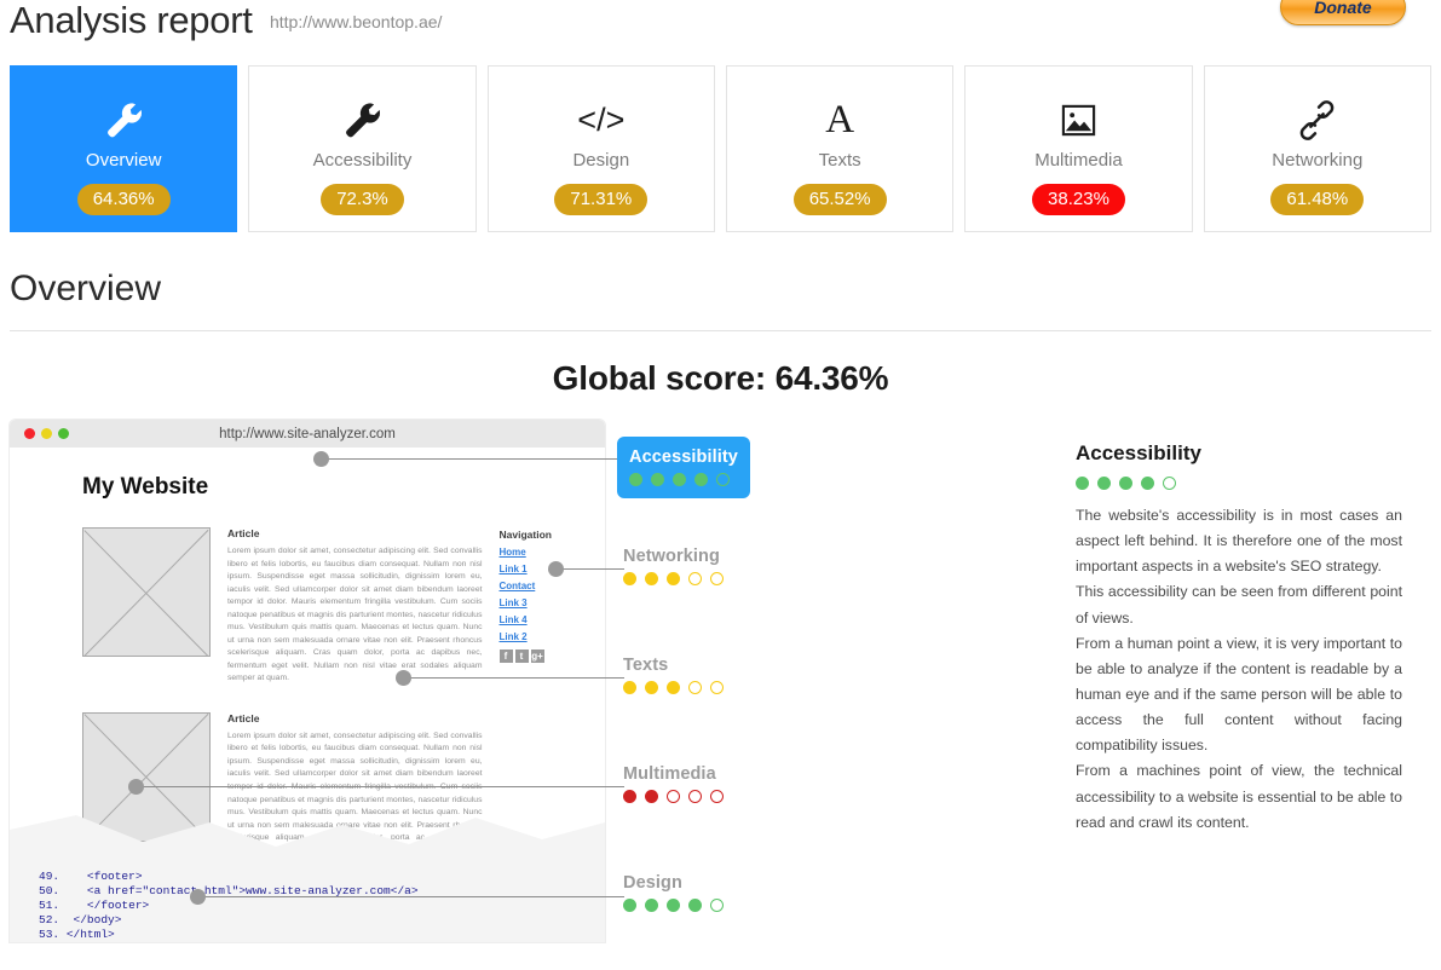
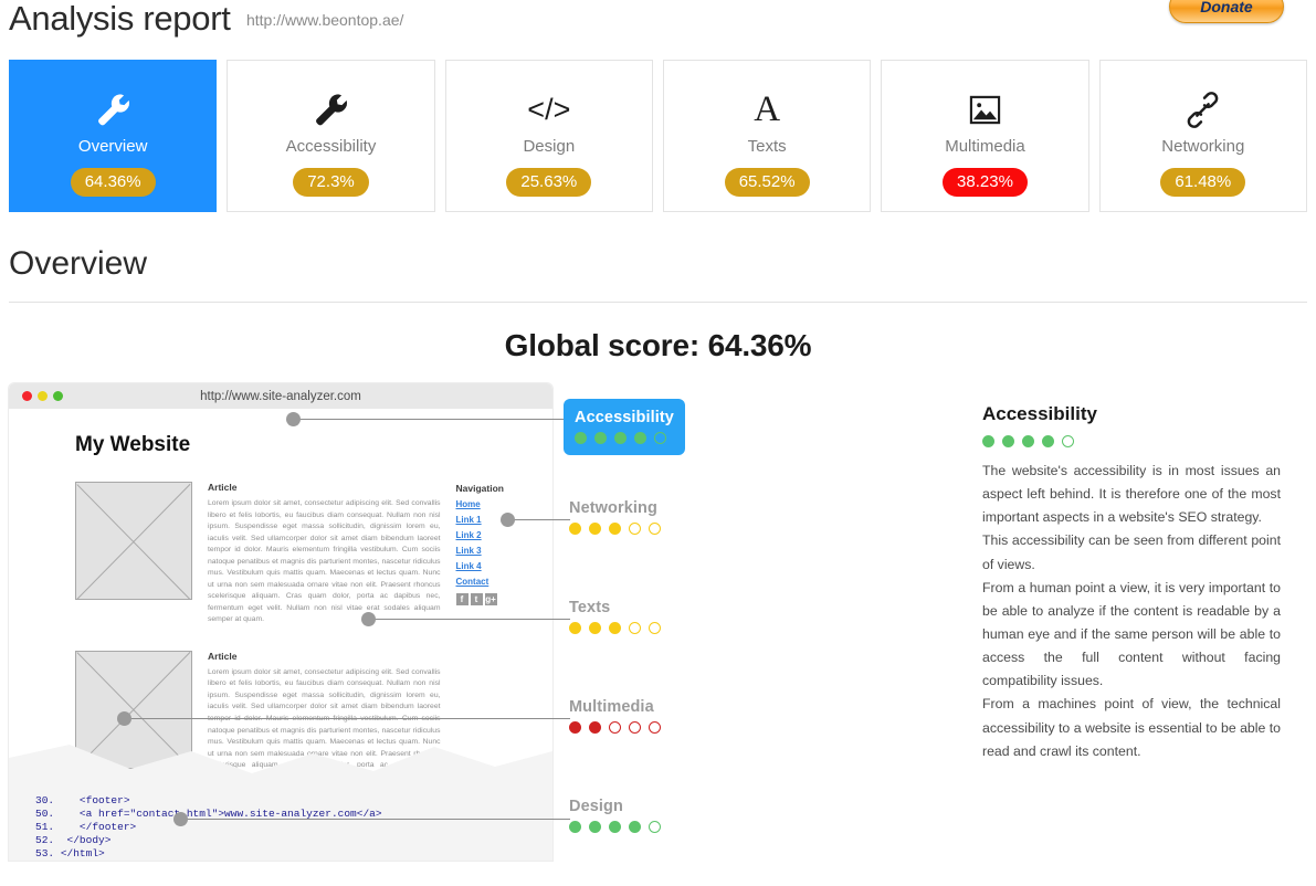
  Analysis report http://www.beontop.ae/
  Donate
  Overview
  64.36%
  Accessibility
  72.3%
  </>
  Design
- 71.31%
+ 25.63%
  A
  Texts
  65.52%
  Multimedia
  38.23%
  Networking
  61.48%
  Overview
  Global score: 64.36%
  http://www.site-analyzer.com
  My Website
  Article
  Navigation
  Home
  Link 1
- Contact
+ Link 2
  Link 3
  Link 4
- Link 2
+ Contact
  f
  t
  g+
  Article
- 49. <footer> 50. <a href="contachtml">www.site-analyzer.com</a> 51. </footer> 52. </body> 53. </html>
+ 30. <footer> 50. <a href="contachtml">www.site-analyzer.com</a> 51. </footer> 52. </body> 53. </html>
  Accessibility
  Networking
  Texts
  Multimedia
  Design
  Accessibility
- The website's accessibility is in most cases an aspect left behind. It is therefore one of the most important aspects in a website's SEO strategy.
+ The website's accessibility is in most issues an aspect left behind. It is therefore one of the most important aspects in a website's SEO strategy.
  This accessibility can be seen from different point of views.
  From a human point a view, it is very important to be able to analyze if the content is readable by a human eye and if the same person will be able to access the full content without facing compatibility issues.
  From a machines point of view, the technical accessibility to a website is essential to be able to read and crawl its content.
